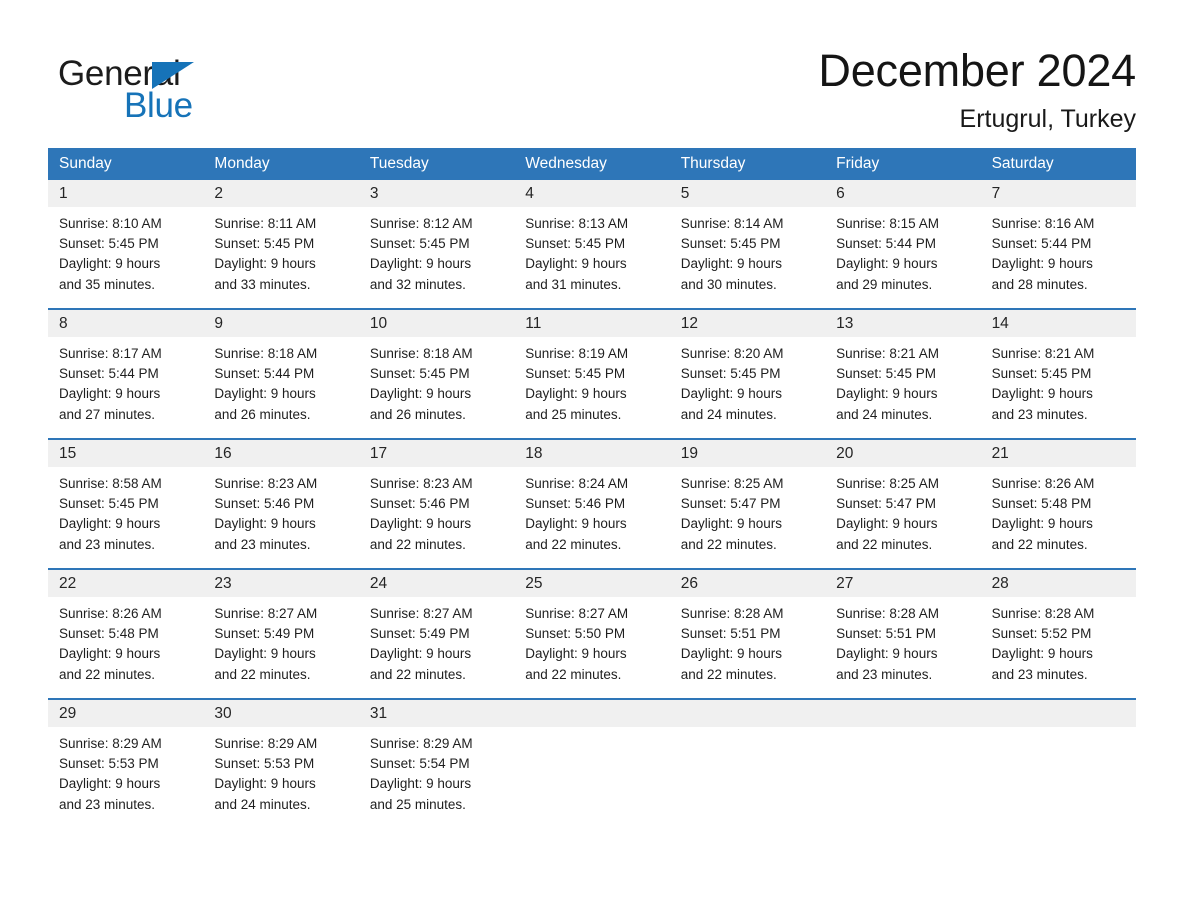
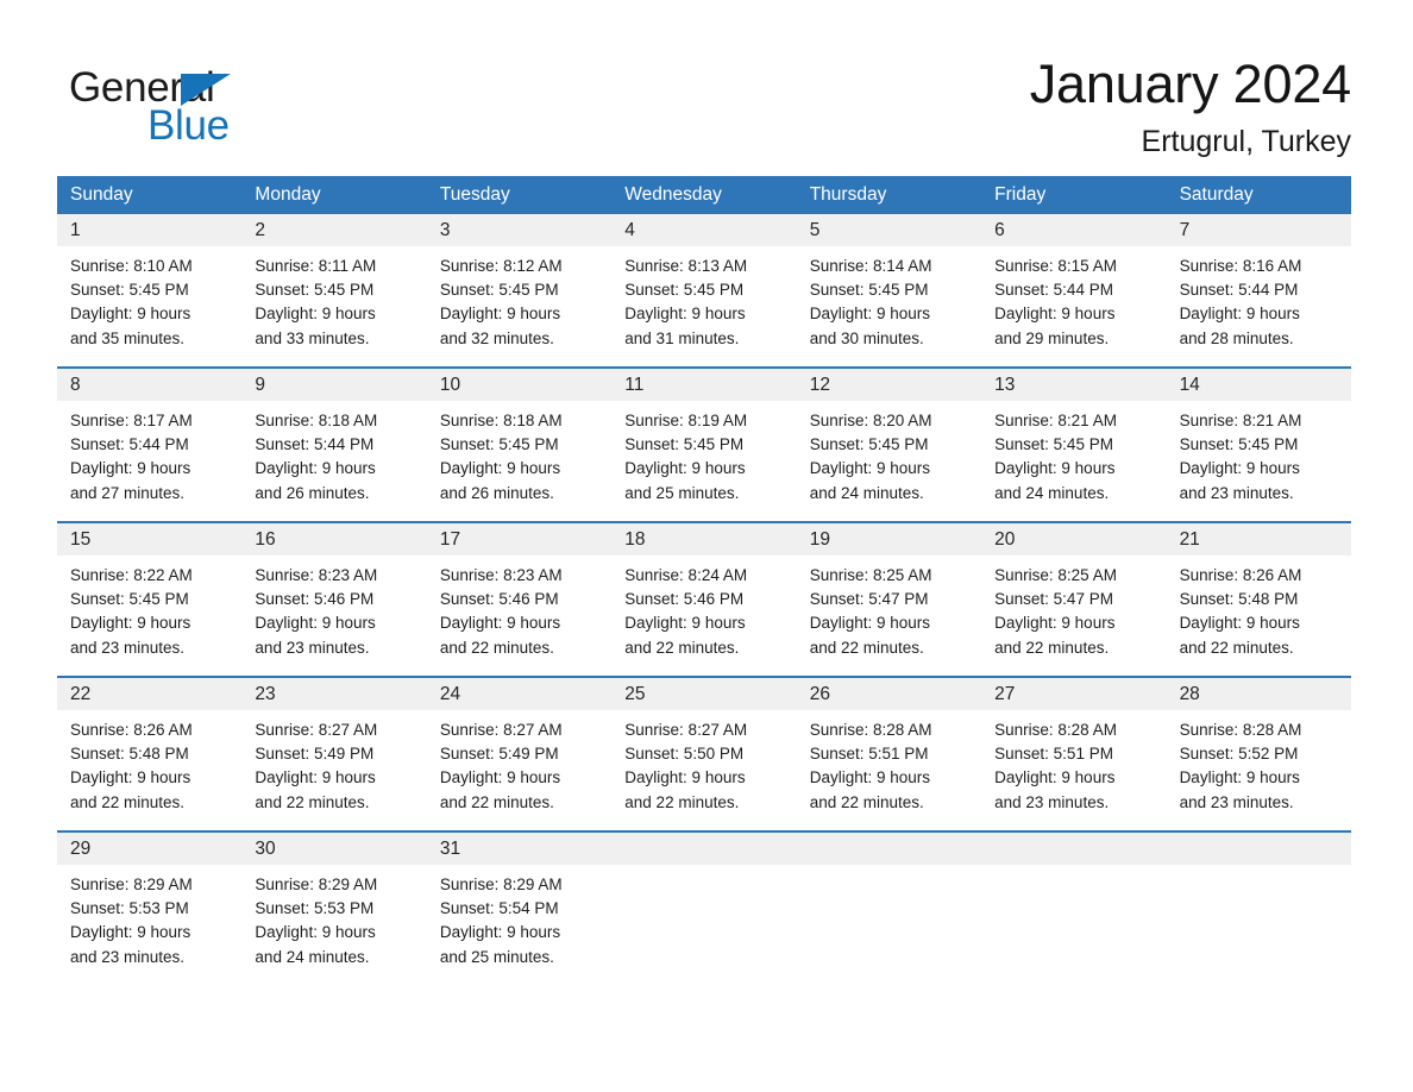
  General
  Blue
- December 2024
+ January 2024
  Ertugrul, Turkey
  Sunday
  Monday
  Tuesday
  Wednesday
  Thursday
  Friday
  Saturday
  1
  2
  3
  4
  5
  6
  7
  Sunrise: 8:10 AM
  Sunset: 5:45 PM
  Daylight: 9 hours
  and 35 minutes.
  Sunrise: 8:11 AM
  Sunset: 5:45 PM
  Daylight: 9 hours
  and 33 minutes.
  Sunrise: 8:12 AM
  Sunset: 5:45 PM
  Daylight: 9 hours
  and 32 minutes.
  Sunrise: 8:13 AM
  Sunset: 5:45 PM
  Daylight: 9 hours
  and 31 minutes.
  Sunrise: 8:14 AM
  Sunset: 5:45 PM
  Daylight: 9 hours
  and 30 minutes.
  Sunrise: 8:15 AM
  Sunset: 5:44 PM
  Daylight: 9 hours
  and 29 minutes.
  Sunrise: 8:16 AM
  Sunset: 5:44 PM
  Daylight: 9 hours
  and 28 minutes.
  8
  9
  10
  11
  12
  13
  14
  Sunrise: 8:17 AM
  Sunset: 5:44 PM
  Daylight: 9 hours
  and 27 minutes.
  Sunrise: 8:18 AM
  Sunset: 5:44 PM
  Daylight: 9 hours
  and 26 minutes.
  Sunrise: 8:18 AM
  Sunset: 5:45 PM
  Daylight: 9 hours
  and 26 minutes.
  Sunrise: 8:19 AM
  Sunset: 5:45 PM
  Daylight: 9 hours
  and 25 minutes.
  Sunrise: 8:20 AM
  Sunset: 5:45 PM
  Daylight: 9 hours
  and 24 minutes.
  Sunrise: 8:21 AM
  Sunset: 5:45 PM
  Daylight: 9 hours
  and 24 minutes.
  Sunrise: 8:21 AM
  Sunset: 5:45 PM
  Daylight: 9 hours
  and 23 minutes.
  15
  16
  17
  18
  19
  20
  21
- Sunrise: 8:58 AM
+ Sunrise: 8:22 AM
  Sunset: 5:45 PM
  Daylight: 9 hours
  and 23 minutes.
  Sunrise: 8:23 AM
  Sunset: 5:46 PM
  Daylight: 9 hours
  and 23 minutes.
  Sunrise: 8:23 AM
  Sunset: 5:46 PM
  Daylight: 9 hours
  and 22 minutes.
  Sunrise: 8:24 AM
  Sunset: 5:46 PM
  Daylight: 9 hours
  and 22 minutes.
  Sunrise: 8:25 AM
  Sunset: 5:47 PM
  Daylight: 9 hours
  and 22 minutes.
  Sunrise: 8:25 AM
  Sunset: 5:47 PM
  Daylight: 9 hours
  and 22 minutes.
  Sunrise: 8:26 AM
  Sunset: 5:48 PM
  Daylight: 9 hours
  and 22 minutes.
  22
  23
  24
  25
  26
  27
  28
  Sunrise: 8:26 AM
  Sunset: 5:48 PM
  Daylight: 9 hours
  and 22 minutes.
  Sunrise: 8:27 AM
  Sunset: 5:49 PM
  Daylight: 9 hours
  and 22 minutes.
  Sunrise: 8:27 AM
  Sunset: 5:49 PM
  Daylight: 9 hours
  and 22 minutes.
  Sunrise: 8:27 AM
  Sunset: 5:50 PM
  Daylight: 9 hours
  and 22 minutes.
  Sunrise: 8:28 AM
  Sunset: 5:51 PM
  Daylight: 9 hours
  and 22 minutes.
  Sunrise: 8:28 AM
  Sunset: 5:51 PM
  Daylight: 9 hours
  and 23 minutes.
  Sunrise: 8:28 AM
  Sunset: 5:52 PM
  Daylight: 9 hours
  and 23 minutes.
  29
  30
  31
  Sunrise: 8:29 AM
  Sunset: 5:53 PM
  Daylight: 9 hours
  and 23 minutes.
  Sunrise: 8:29 AM
  Sunset: 5:53 PM
  Daylight: 9 hours
  and 24 minutes.
  Sunrise: 8:29 AM
  Sunset: 5:54 PM
  Daylight: 9 hours
  and 25 minutes.
